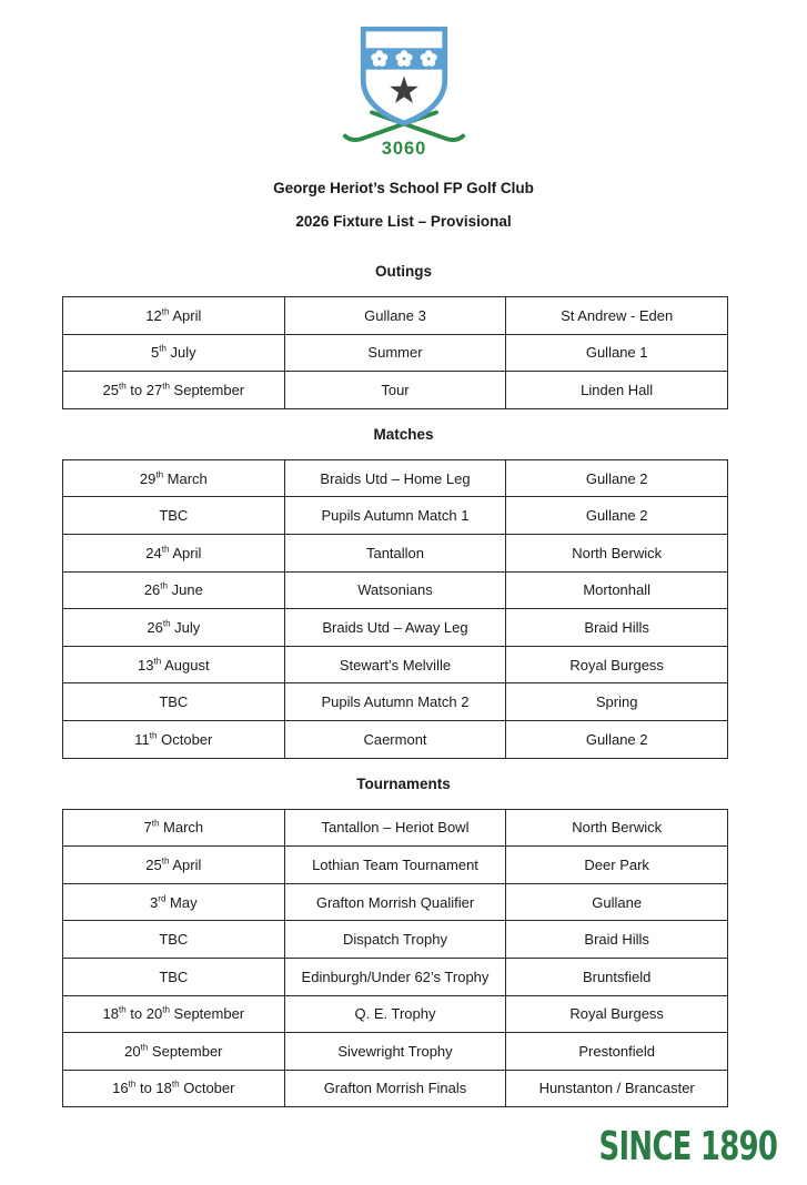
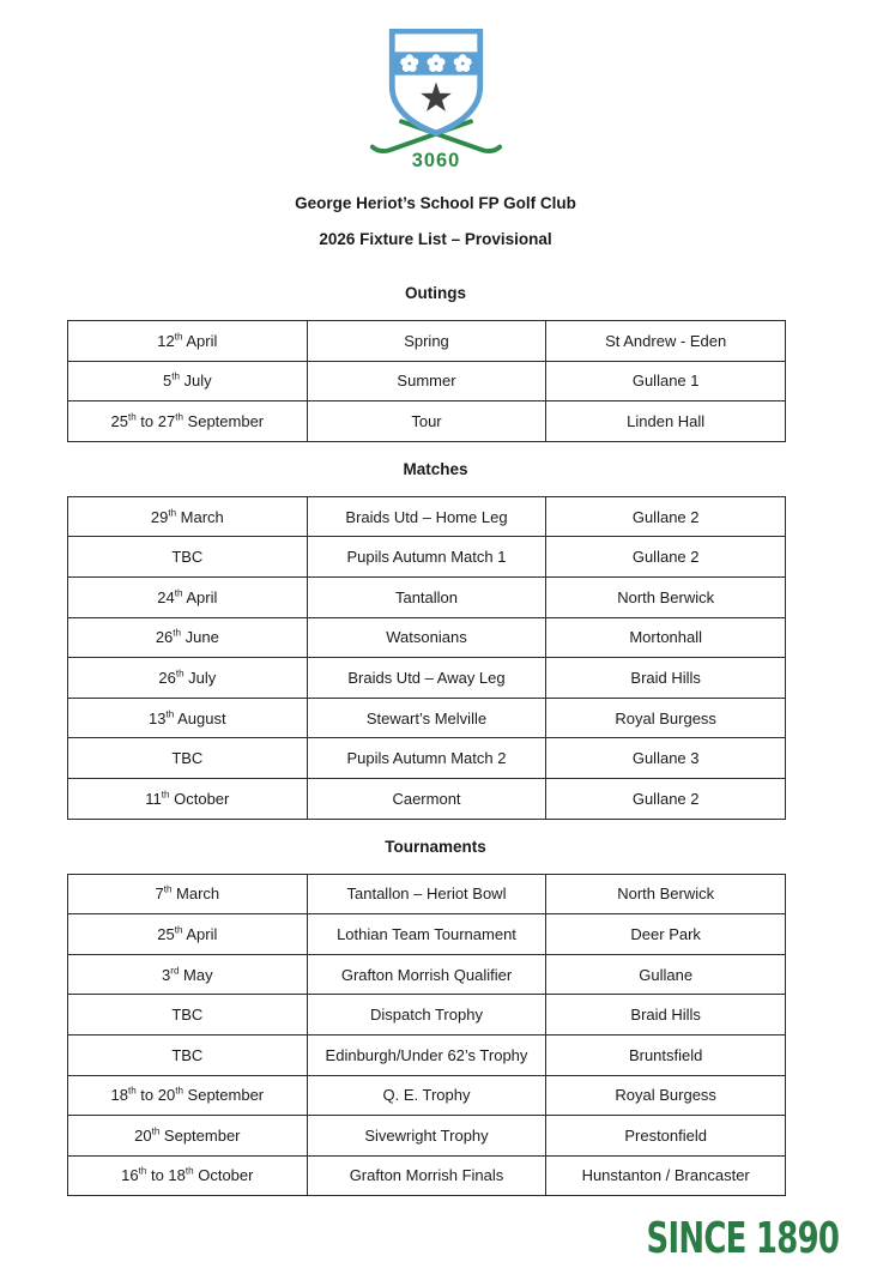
  3060
  George Heriot’s School FP Golf Club
  2026 Fixture List – Provisional
  Outings
- 12th April	Gullane 3	St Andrew - Eden
+ 12th April	Spring	St Andrew - Eden
  5th July	Summer	Gullane 1
  25th to 27th September	Tour	Linden Hall
  Matches
  29th March	Braids Utd – Home Leg	Gullane 2
  TBC	Pupils Autumn Match 1	Gullane 2
  24th April	Tantallon	North Berwick
  26th June	Watsonians	Mortonhall
  26th July	Braids Utd – Away Leg	Braid Hills
  13th August	Stewart’s Melville	Royal Burgess
- TBC	Pupils Autumn Match 2	Spring
+ TBC	Pupils Autumn Match 2	Gullane 3
  11th October	Caermont	Gullane 2
  Tournaments
  7th March	Tantallon – Heriot Bowl	North Berwick
  25th April	Lothian Team Tournament	Deer Park
  3rd May	Grafton Morrish Qualifier	Gullane
  TBC	Dispatch Trophy	Braid Hills
  TBC	Edinburgh/Under 62’s Trophy	Bruntsfield
  18th to 20th September	Q. E. Trophy	Royal Burgess
  20th September	Sivewright Trophy	Prestonfield
  16th to 18th October	Grafton Morrish Finals	Hunstanton / Brancaster
  SINCE 1890
